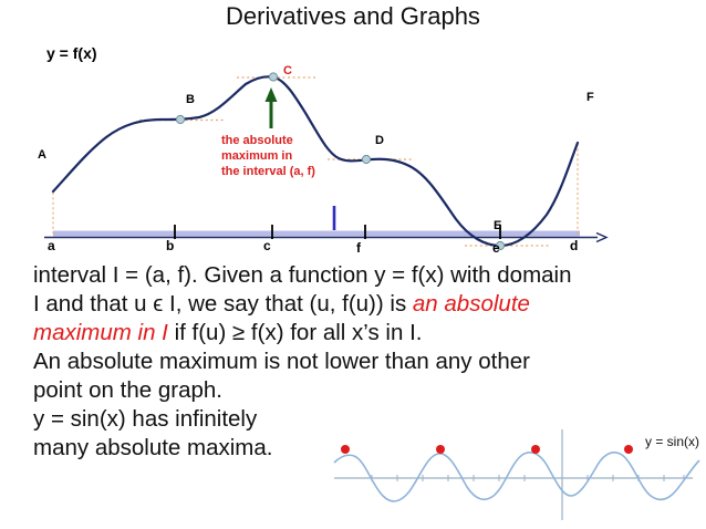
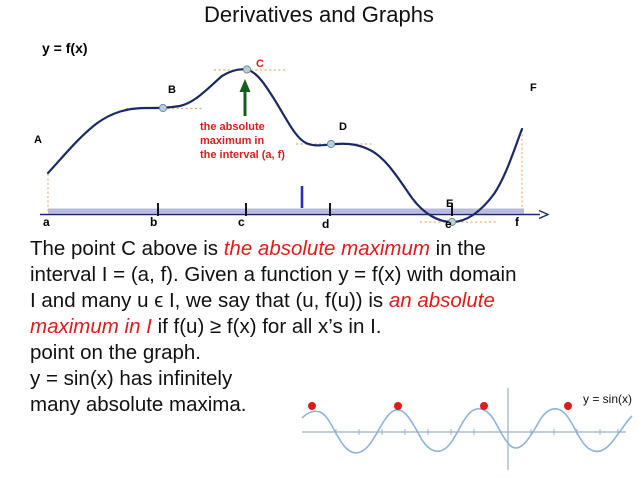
  Derivatives and Graphs
  y = f(x)
  A
  B
  C
  D
  E
  F
  the absolute
  maximum in
  the interval (a, f)
  a
  b
  c
- f
+ d
  e
- d
+ f
+ The point C above is the absolute maximum in the
  interval I = (a, f). Given a function y = f(x) with domain
- I and that u ϵ I, we say that (u, f(u)) is an absolute
+ I and many u ϵ I, we say that (u, f(u)) is an absolute
  maximum in I if f(u) ≥ f(x) for all x’s in I.
- An absolute maximum is not lower than any other
  point on the graph.
  y = sin(x) has infinitely
  many absolute maxima.
  y = sin(x)
